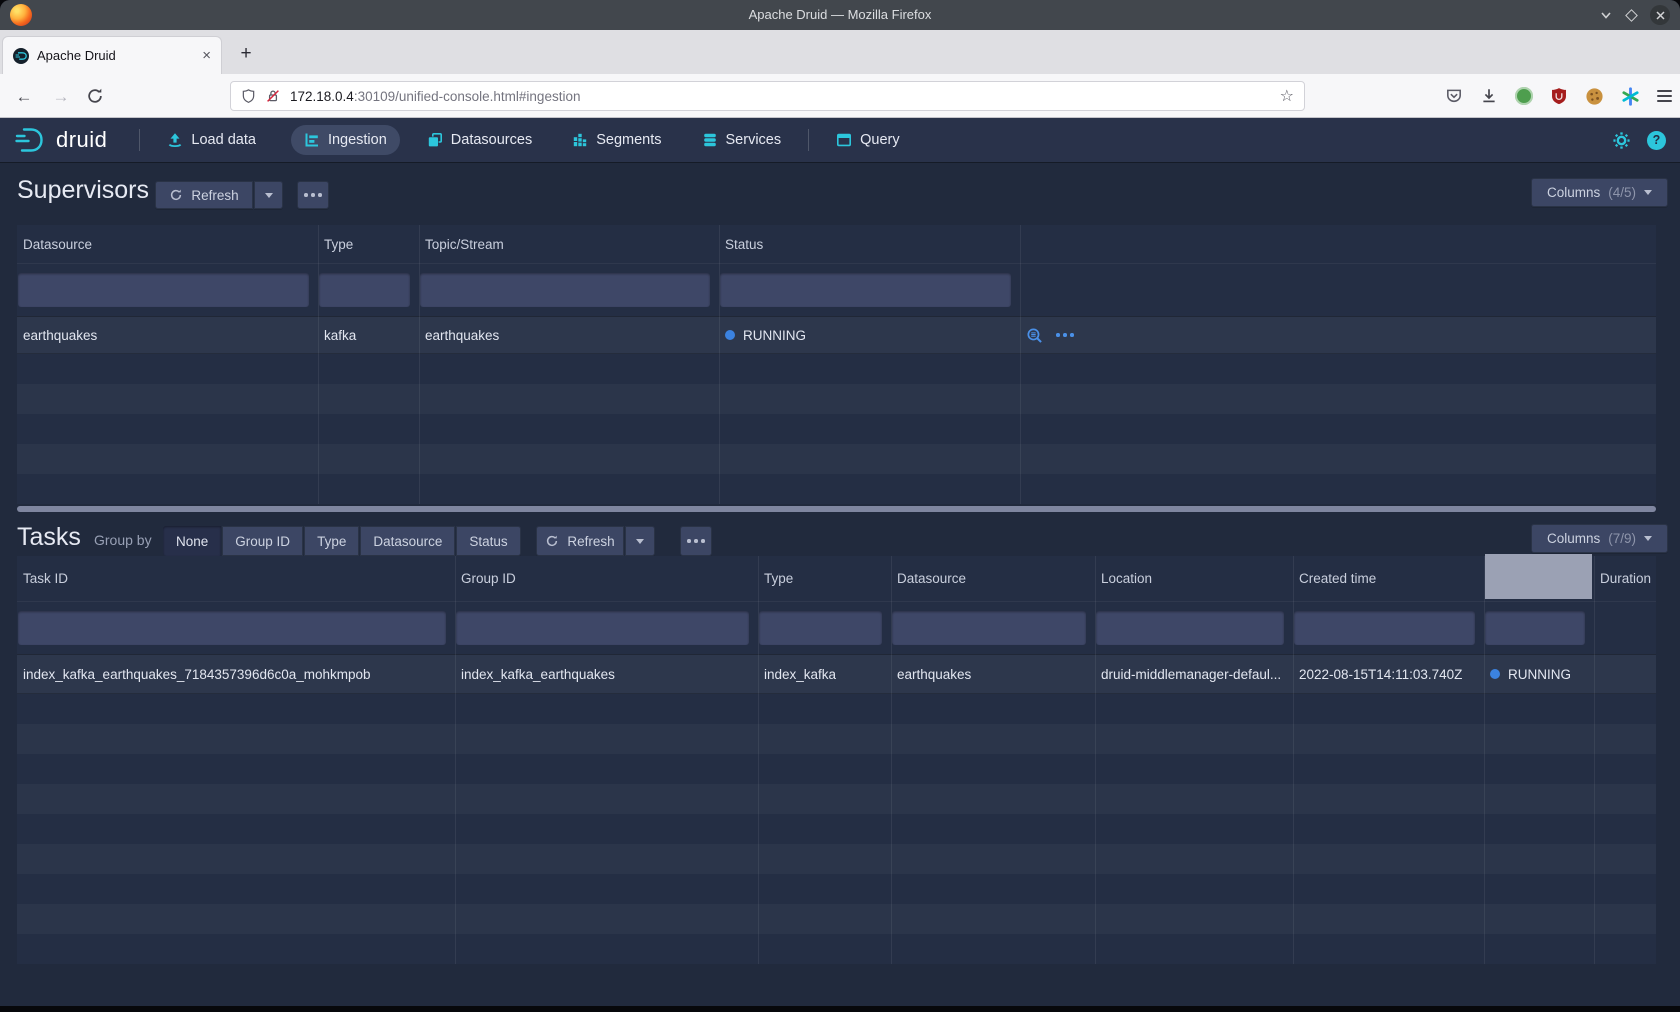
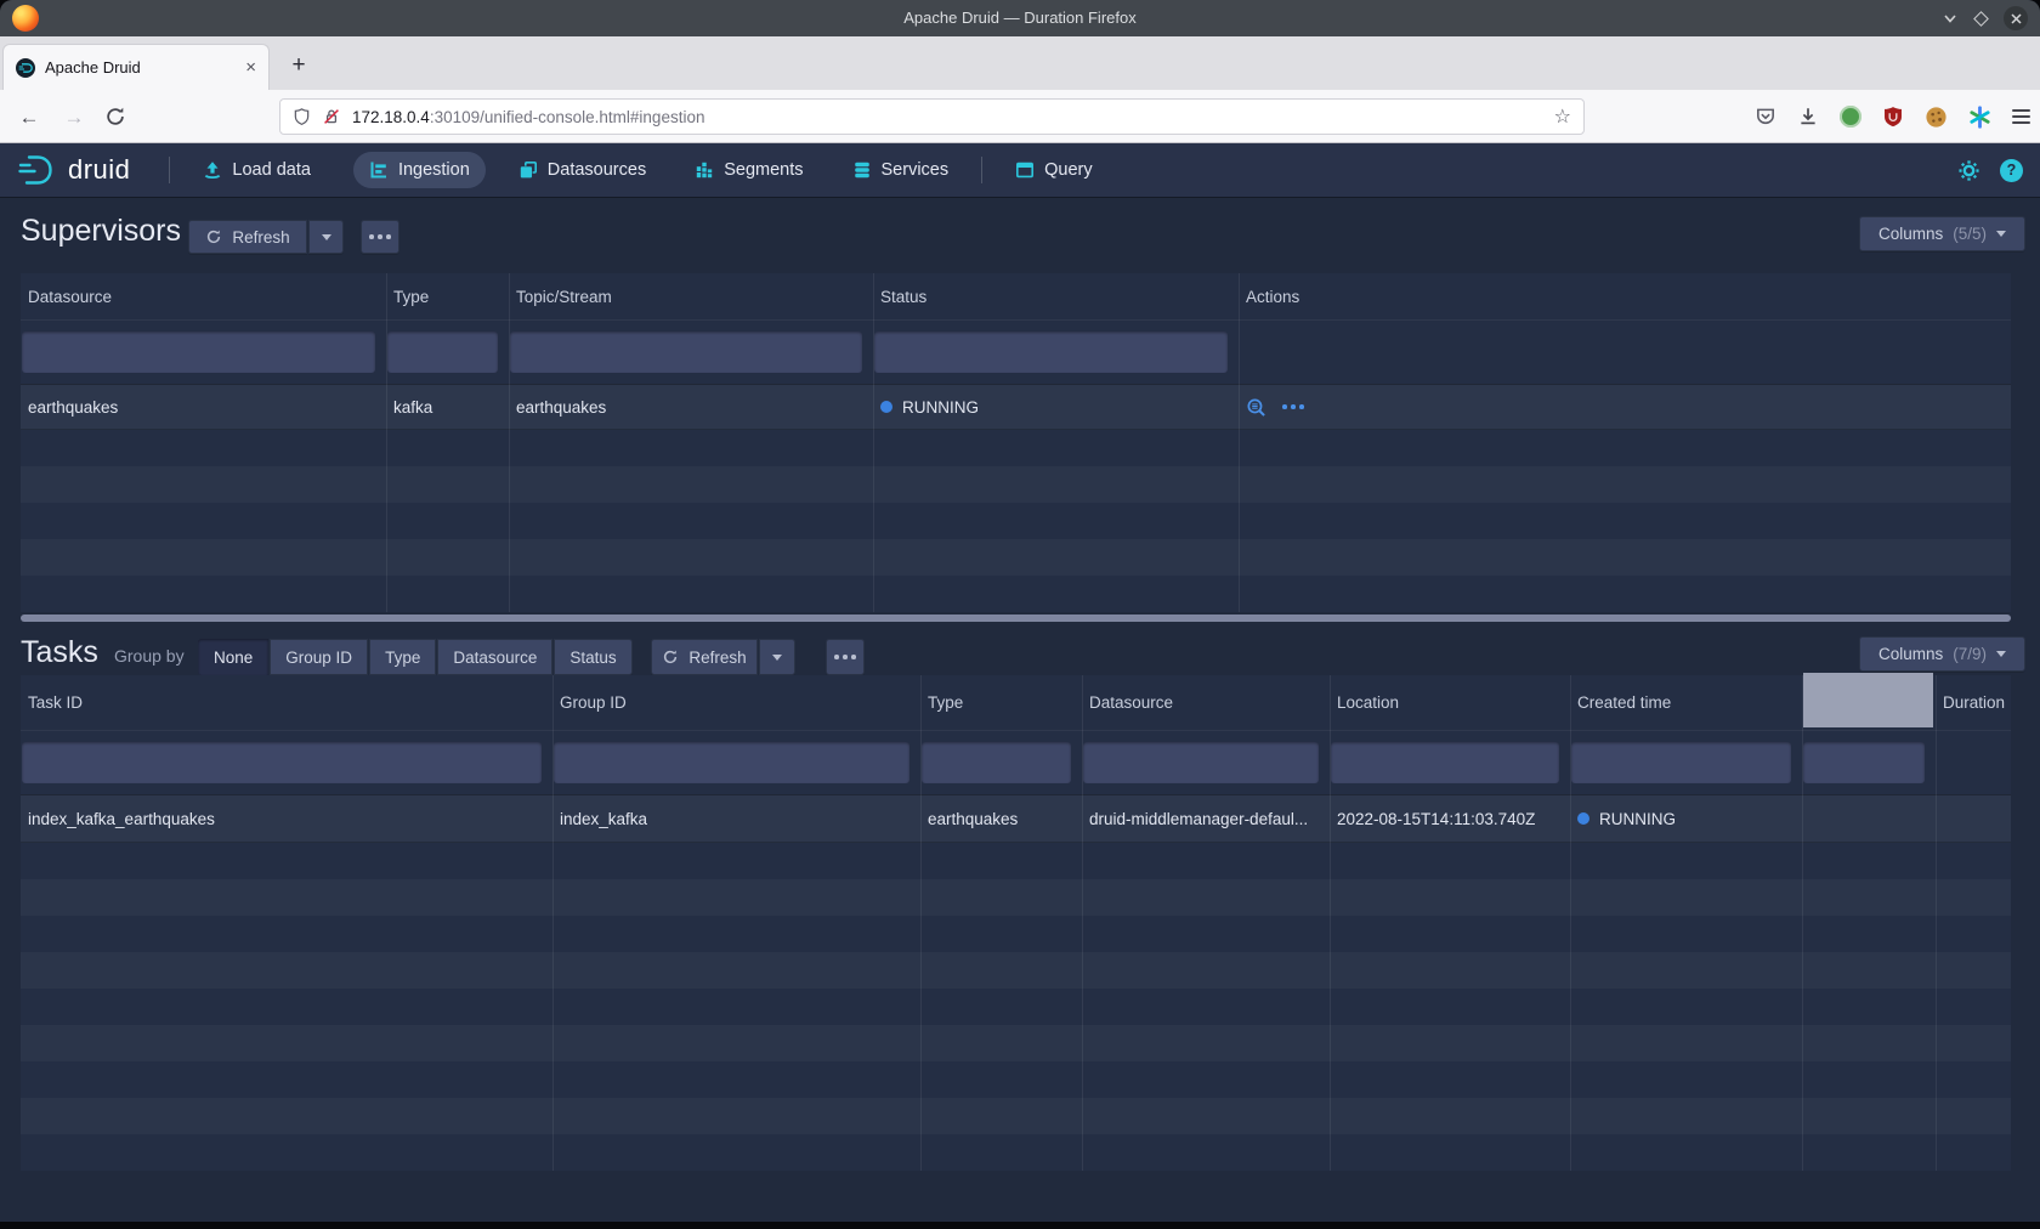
- Apache Druid — Mozilla Firefox
+ Apache Druid — Duration Firefox
  Apache Druid
  ×
  +
  ←
  →
  172.18.0.4:30109/unified-console.html#ingestion
  ☆
  druid
  Load data
  Ingestion
  Datasources
  Segments
  Services
  Query
  ?
  Supervisors
  Refresh
  Columns
- (4/5)
+ (5/5)
  Datasource
  Type
  Topic/Stream
  Status
+ Actions
  earthquakes
  kafka
  earthquakes
  RUNNING
  Tasks
  Group by
  None
  Group ID
  Type
  Datasource
  Status
  Refresh
  Columns
  (7/9)
  Task ID
  Group ID
  Type
  Datasource
  Location
  Created time
  Duration
- index_kafka_earthquakes_7184357396d6c0a_mohkmpob
  index_kafka_earthquakes
  index_kafka
  earthquakes
  druid-middlemanager-defaul...
  2022-08-15T14:11:03.740Z
  RUNNING
